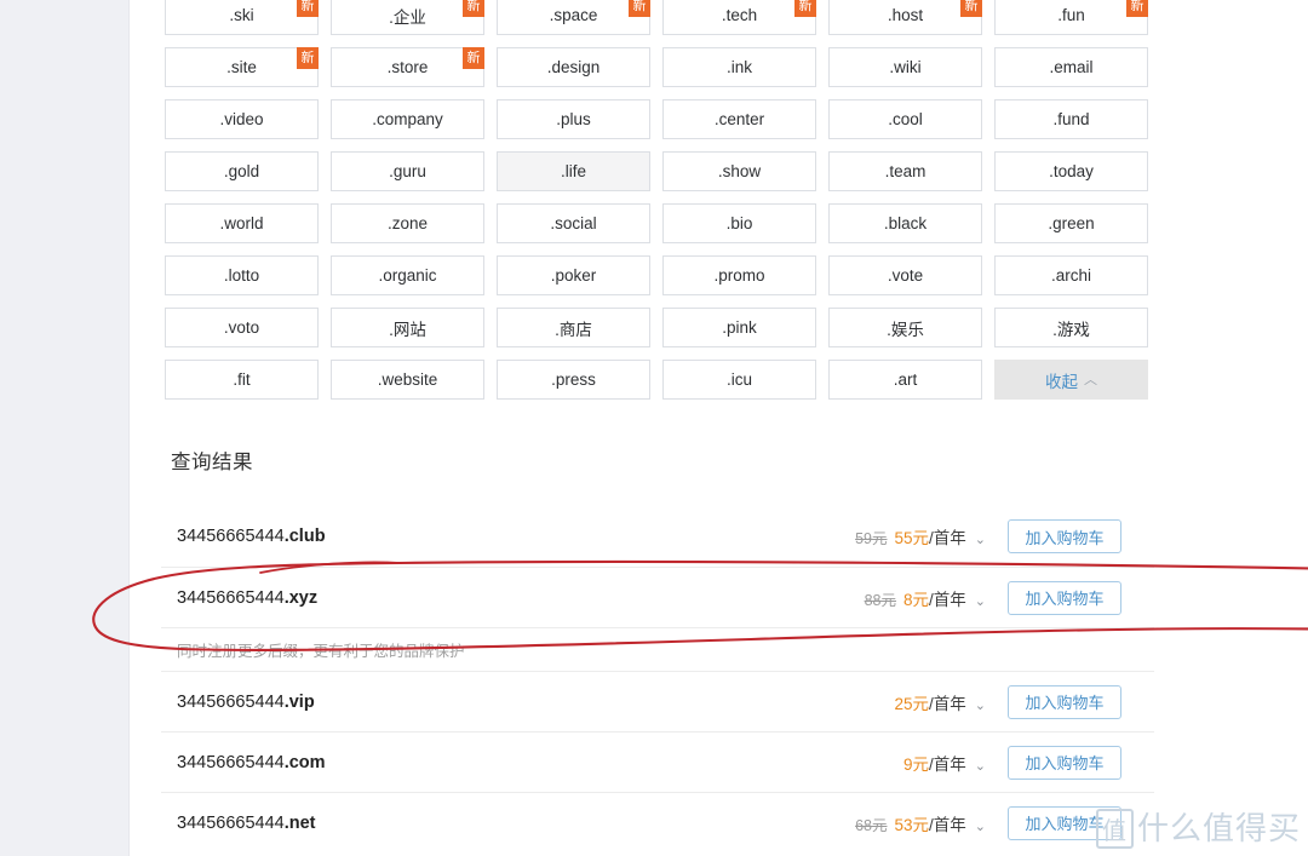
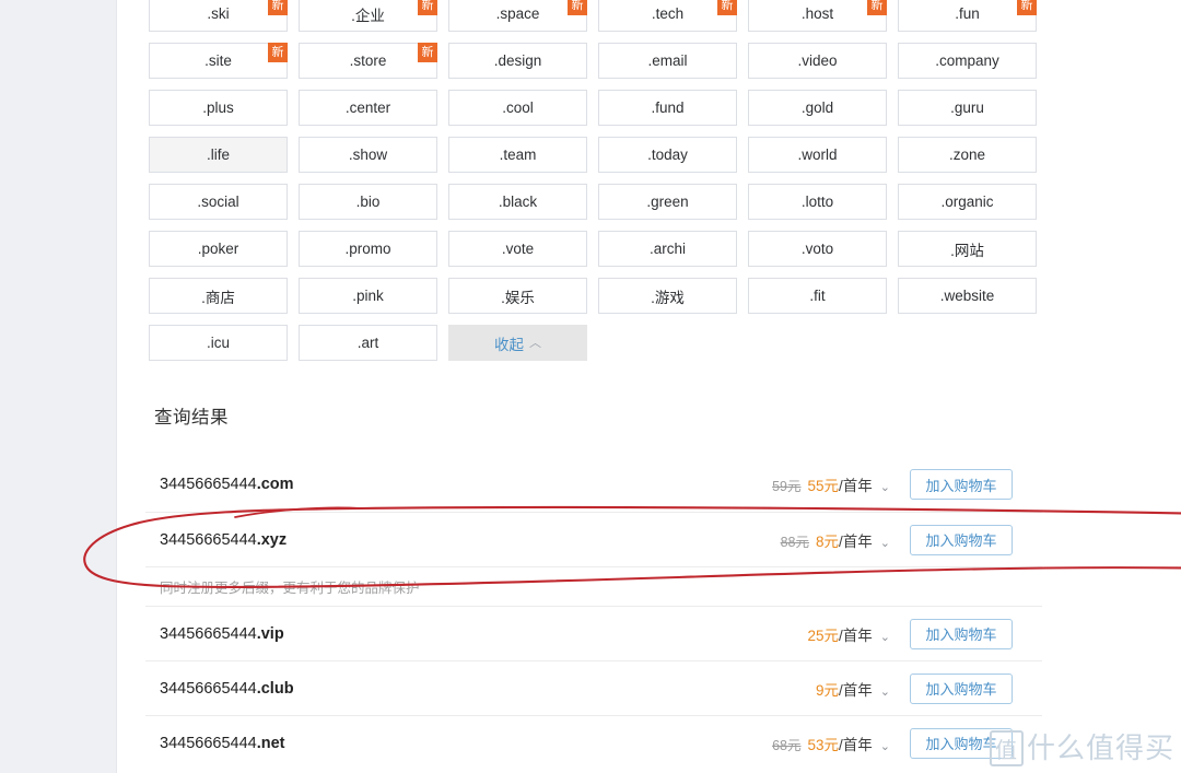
  .ski
  新
  .企业
  新
  .space
  新
  .tech
  新
  .host
  新
  .fun
  新
  .site
  新
  .store
  新
  .design
- .ink
- .wiki
  .email
  .video
  .company
  .plus
  .center
  .cool
  .fund
  .gold
  .guru
  .life
  .show
  .team
  .today
  .world
  .zone
  .social
  .bio
  .black
  .green
  .lotto
  .organic
  .poker
  .promo
  .vote
  .archi
  .voto
  .网站
  .商店
  .pink
  .娱乐
  .游戏
  .fit
  .website
- .press
  .icu
  .art
  收起
  ︿
  查询结果
- 34456665444.club
+ 34456665444.com
  59元
  55元
  /首年
  ⌄
  加入购物车
  34456665444.xyz
  88元
  8元
  /首年
  ⌄
  加入购物车
  同时注册更多后缀，更有利于您的品牌保护
  34456665444.vip
  25元
  /首年
  ⌄
  加入购物车
- 34456665444.com
+ 34456665444.club
  9元
  /首年
  ⌄
  加入购物车
  34456665444.net
  68元
  53元
  /首年
  ⌄
  加入购物车
  值 什么值得买
